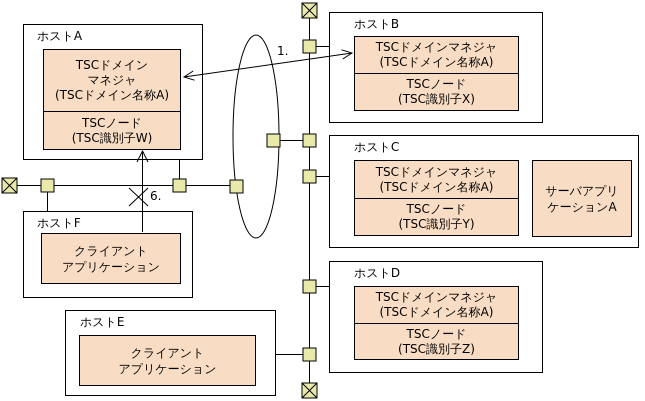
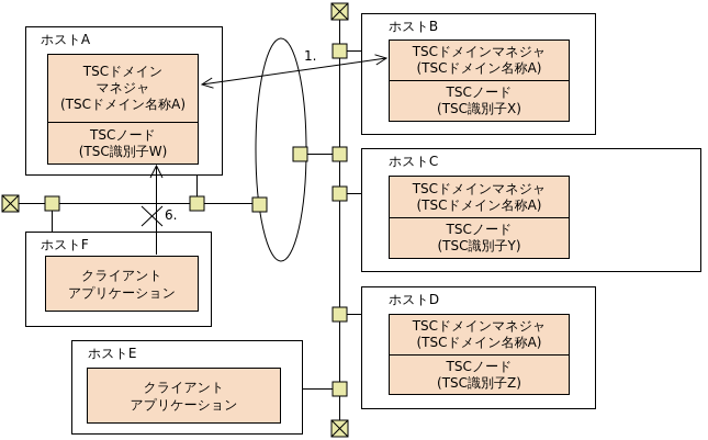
  ホストA
  TSCドメイン
  マネジャ
  (TSCドメイン名称A)
  TSCノード
  (TSC識別子W)
  ホストB
  TSCドメインマネジャ
  (TSCドメイン名称A)
  TSCノード
  (TSC識別子X)
  ホストC
  TSCドメインマネジャ
  (TSCドメイン名称A)
  TSCノード
  (TSC識別子Y)
- サーバアプリ
- ケーションA
  ホストD
  TSCドメインマネジャ
  (TSCドメイン名称A)
  TSCノード
  (TSC識別子Z)
  ホストE
  クライアント
  アプリケーション
  ホストF
  クライアント
  アプリケーション
  1.
  6.
